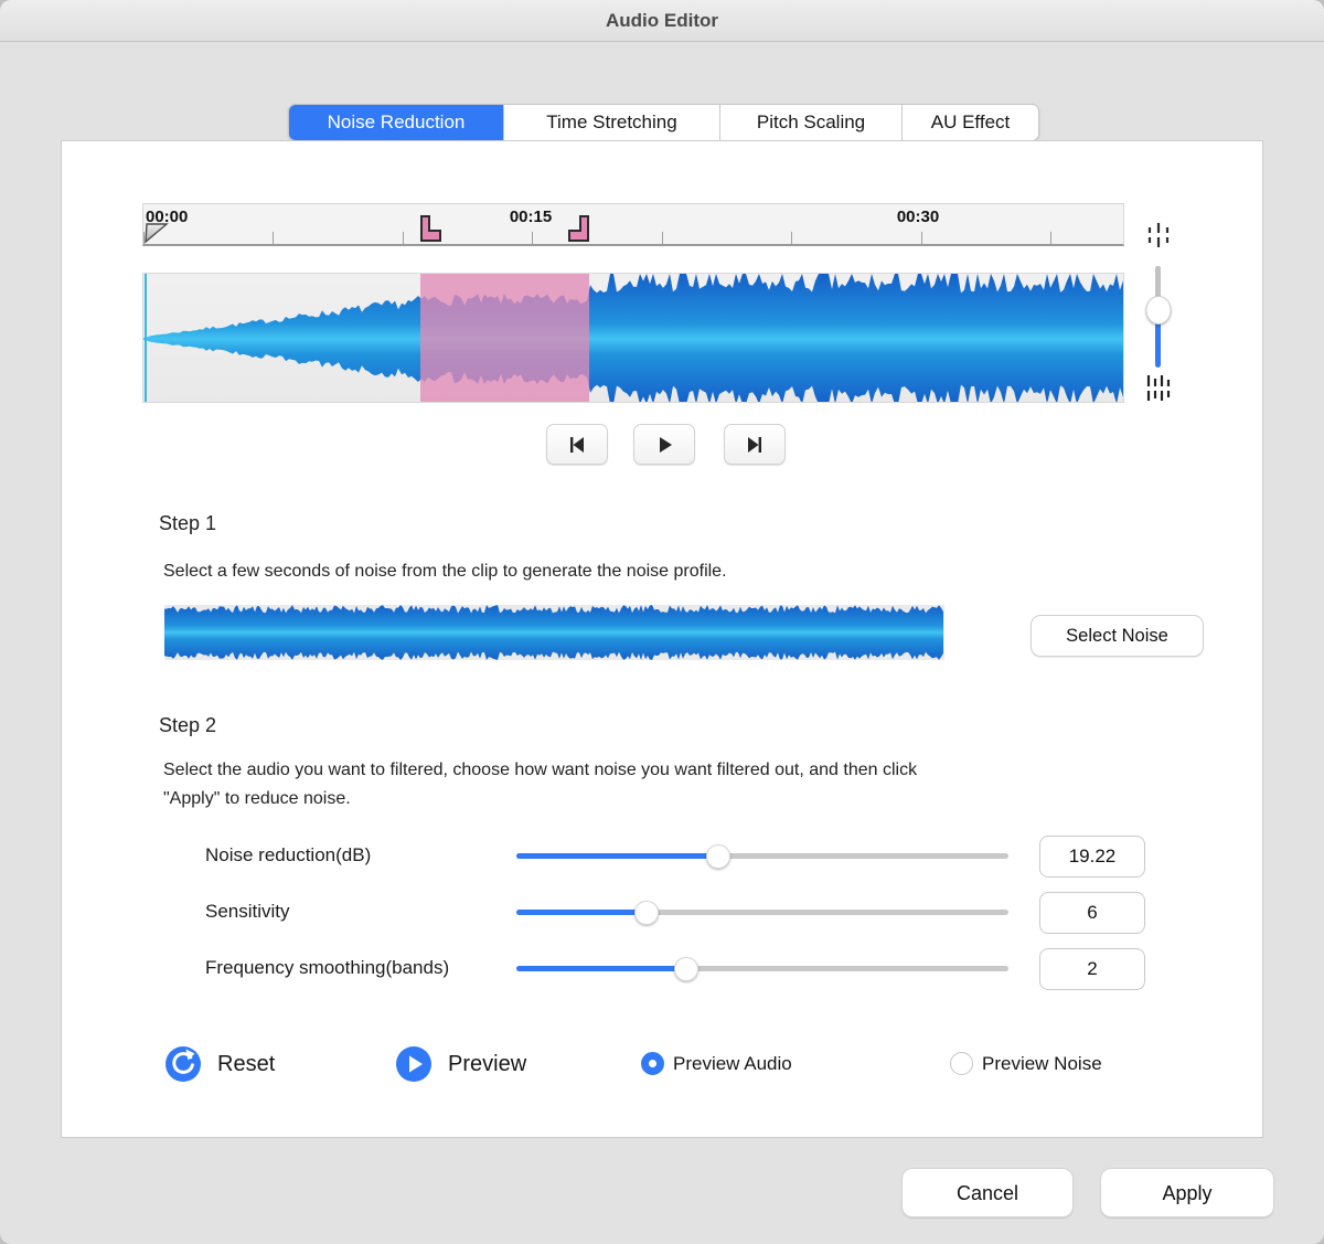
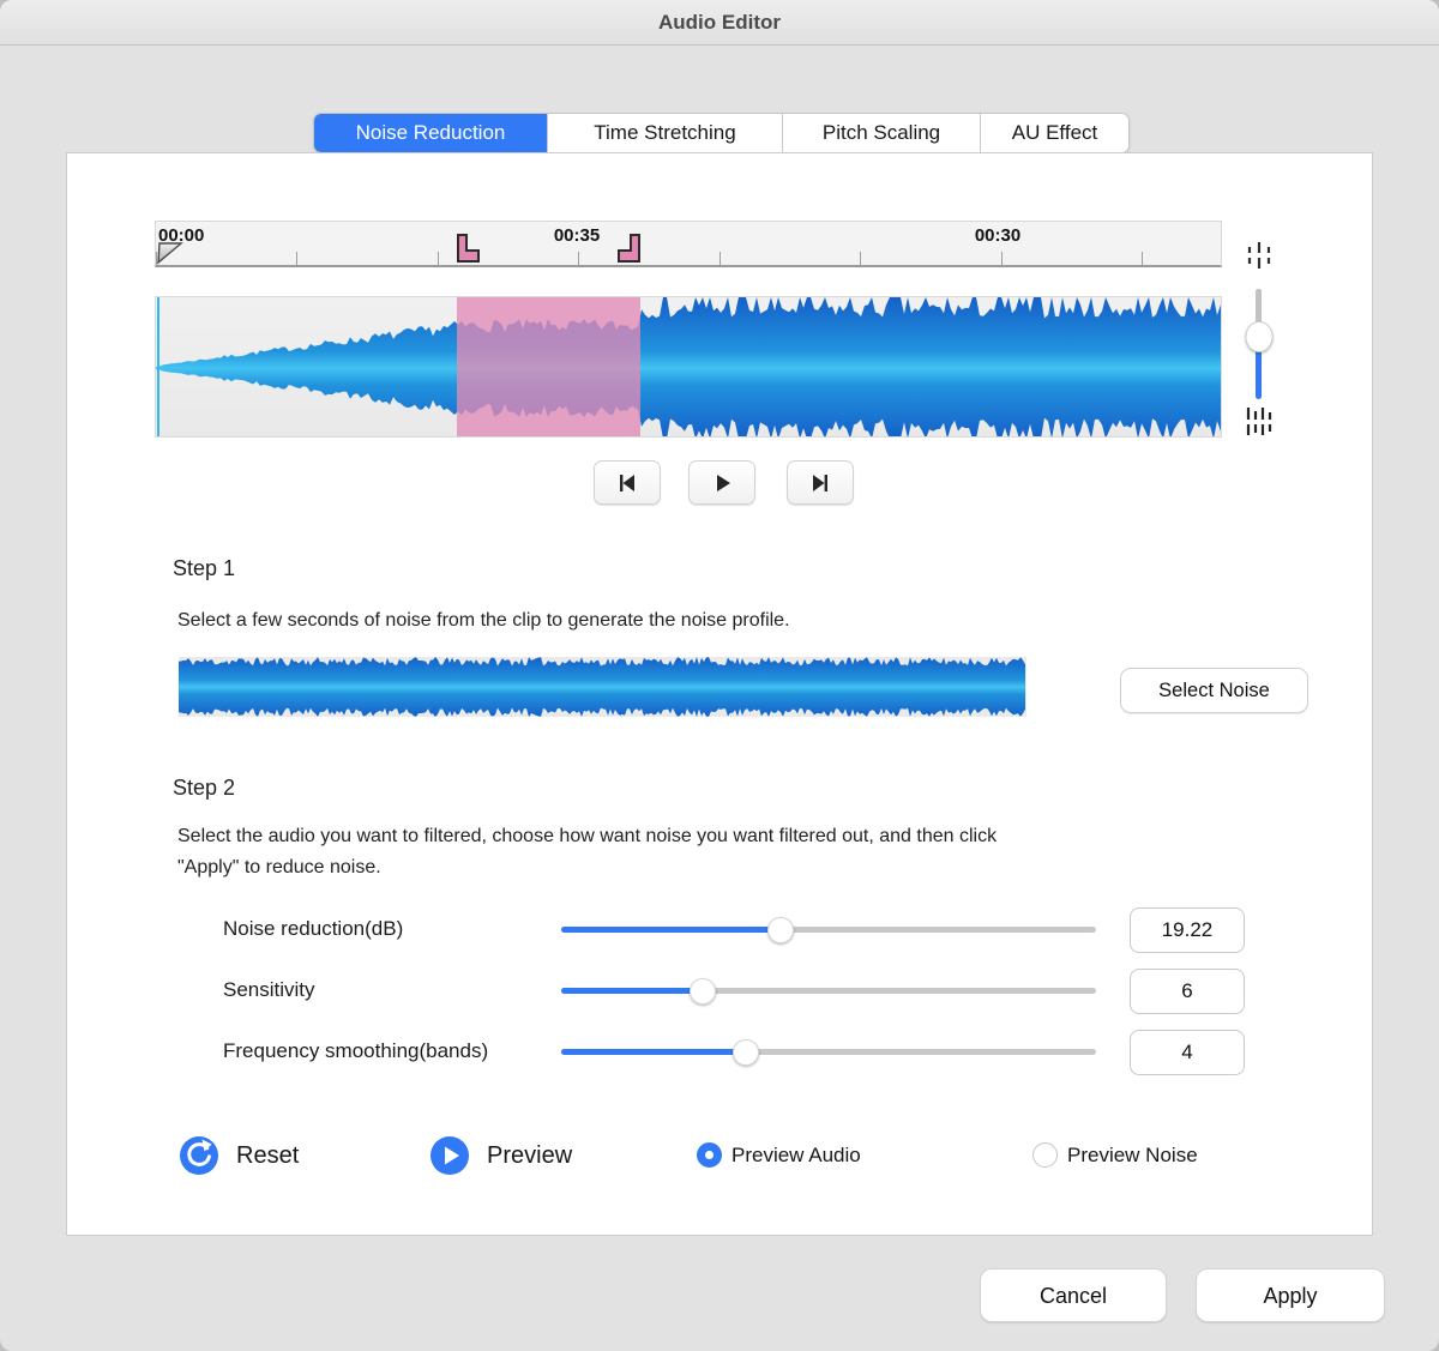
  Audio Editor
  Noise Reduction
  Time Stretching
  Pitch Scaling
  AU Effect
  00:00
- 00:15
+ 00:35
  00:30
  Step 1
  Select a few seconds of noise from the clip to generate the noise profile.
  Select Noise
  Step 2
  Select the audio you want to filtered, choose how want noise you want filtered out, and then click
  "Apply" to reduce noise.
  Noise reduction(dB)
  19.22
  Sensitivity
  6
  Frequency smoothing(bands)
- 2
+ 4
  Reset
  Preview
  Preview Audio
  Preview Noise
  Cancel
  Apply
